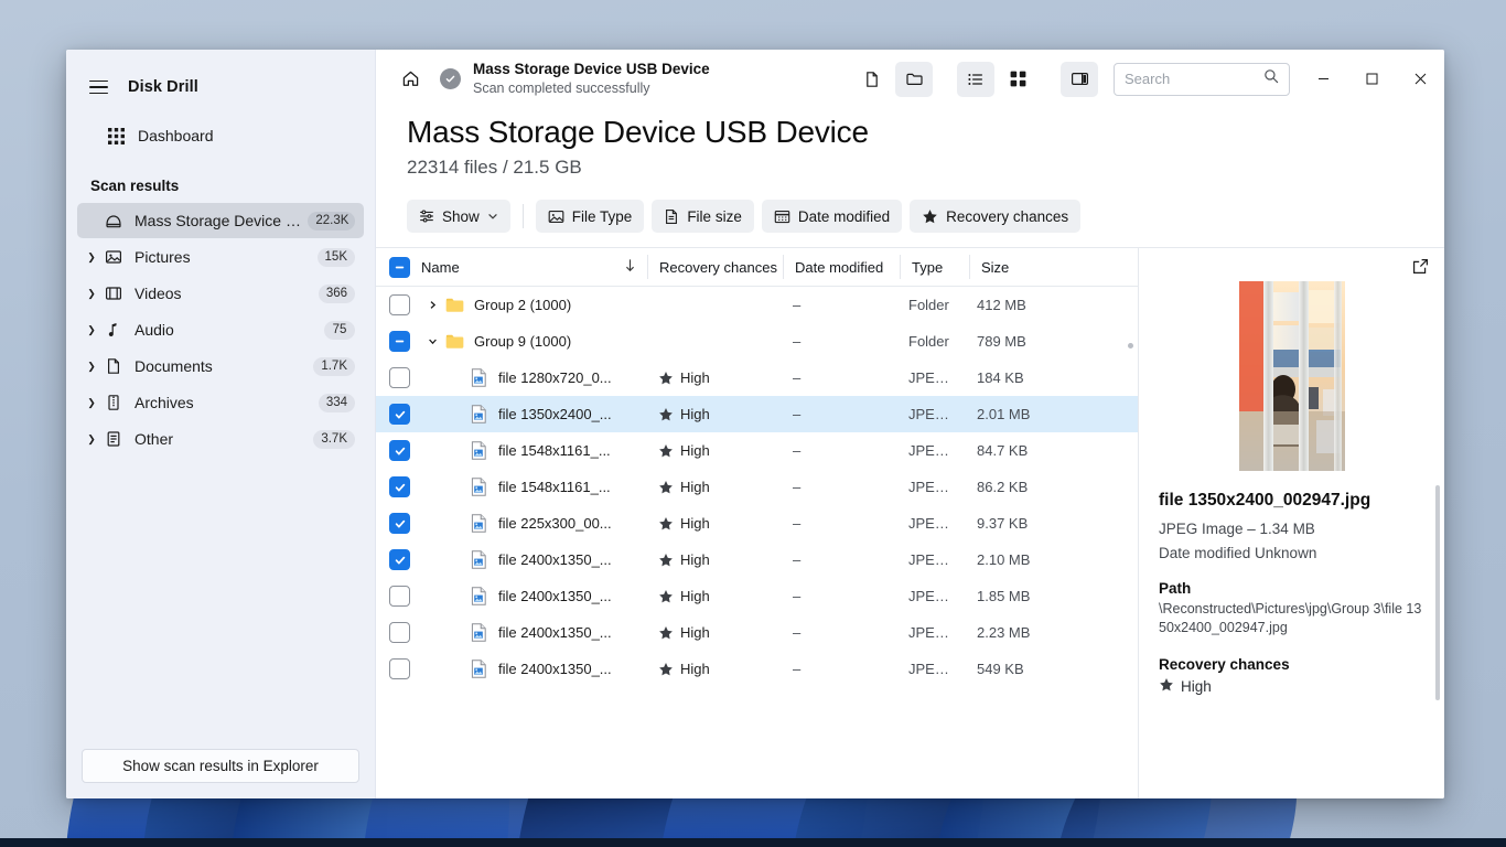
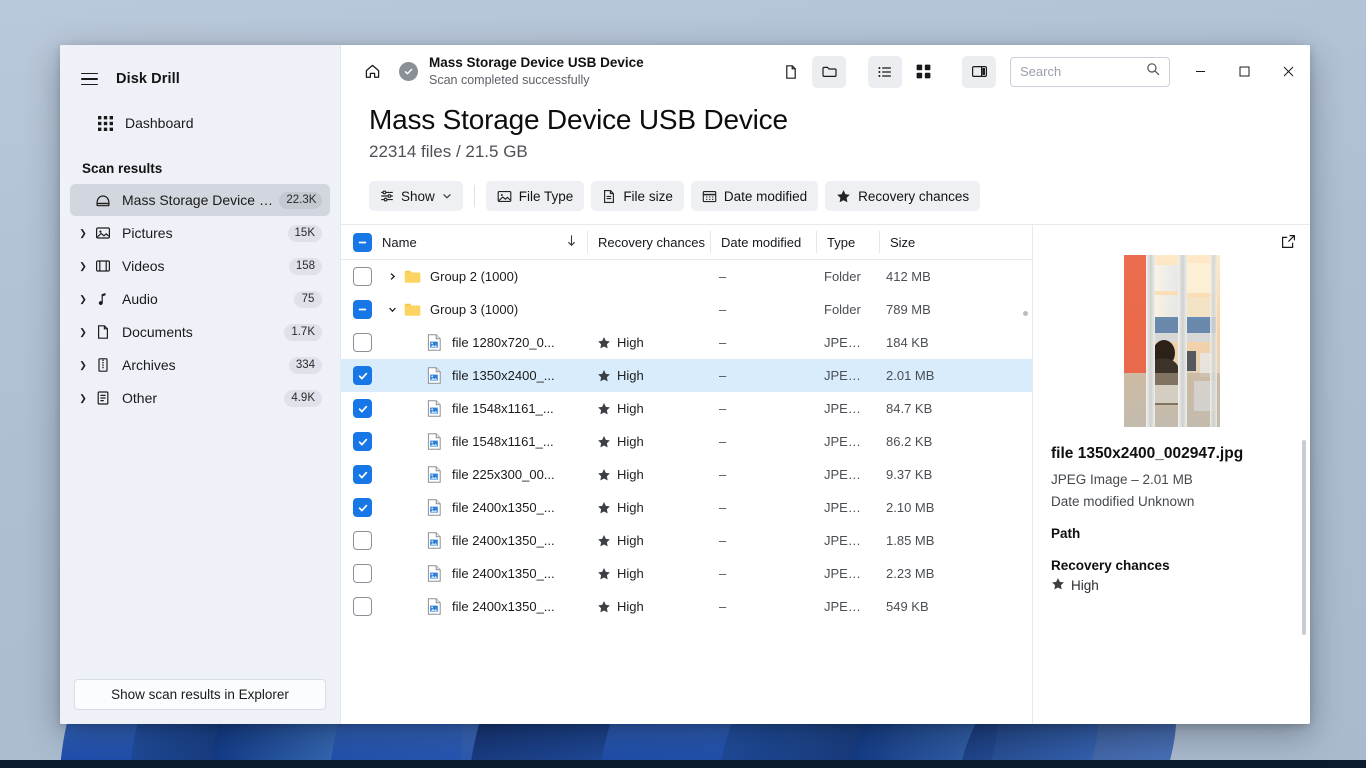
  Disk Drill
  Dashboard
  Scan results
  Mass Storage Device U.
  22.3K
  ❯
  Pictures
  15K
  ❯
  Videos
- 366
+ 158
  ❯
  Audio
  75
  ❯
  Documents
  1.7K
  ❯
  Archives
  334
  ❯
  Other
- 3.7K
+ 4.9K
  Show scan results in Explorer
  Mass Storage Device USB Device
  Scan completed successfully
  Search
  Mass Storage Device USB Device
  22314 files / 21.5 GB
  Show
  File Type
  File size
  Date modified
  Recovery chances
  Name
  Recovery chances
  Date modified
  Type
  Size
  Group 2 (1000)
  –
  Folder
  412 MB
- Group 9 (1000)
+ Group 3 (1000)
  –
  Folder
  789 MB
  file 1280x720_0...
  High
  –
  184 KB
  file 1350x2400_...
  High
  –
  2.01 MB
  file 1548x1161_...
  High
  –
  84.7 KB
  file 1548x1161_...
  High
  –
  86.2 KB
  file 225x300_00...
  High
  –
  9.37 KB
  file 2400x1350_...
  High
  –
  2.10 MB
  file 2400x1350_...
  High
  –
  1.85 MB
  file 2400x1350_...
  High
  –
  2.23 MB
  file 2400x1350_...
  High
  –
  549 KB
  file 1350x2400_002947.jpg
- JPEG Image – 1.34 MB
+ JPEG Image – 2.01 MB
  Date modified Unknown
  Path
- \Reconstructed\Pictures\jpg\Group 3\file 1350x2400_002947.jpg
  Recovery chances
  High
